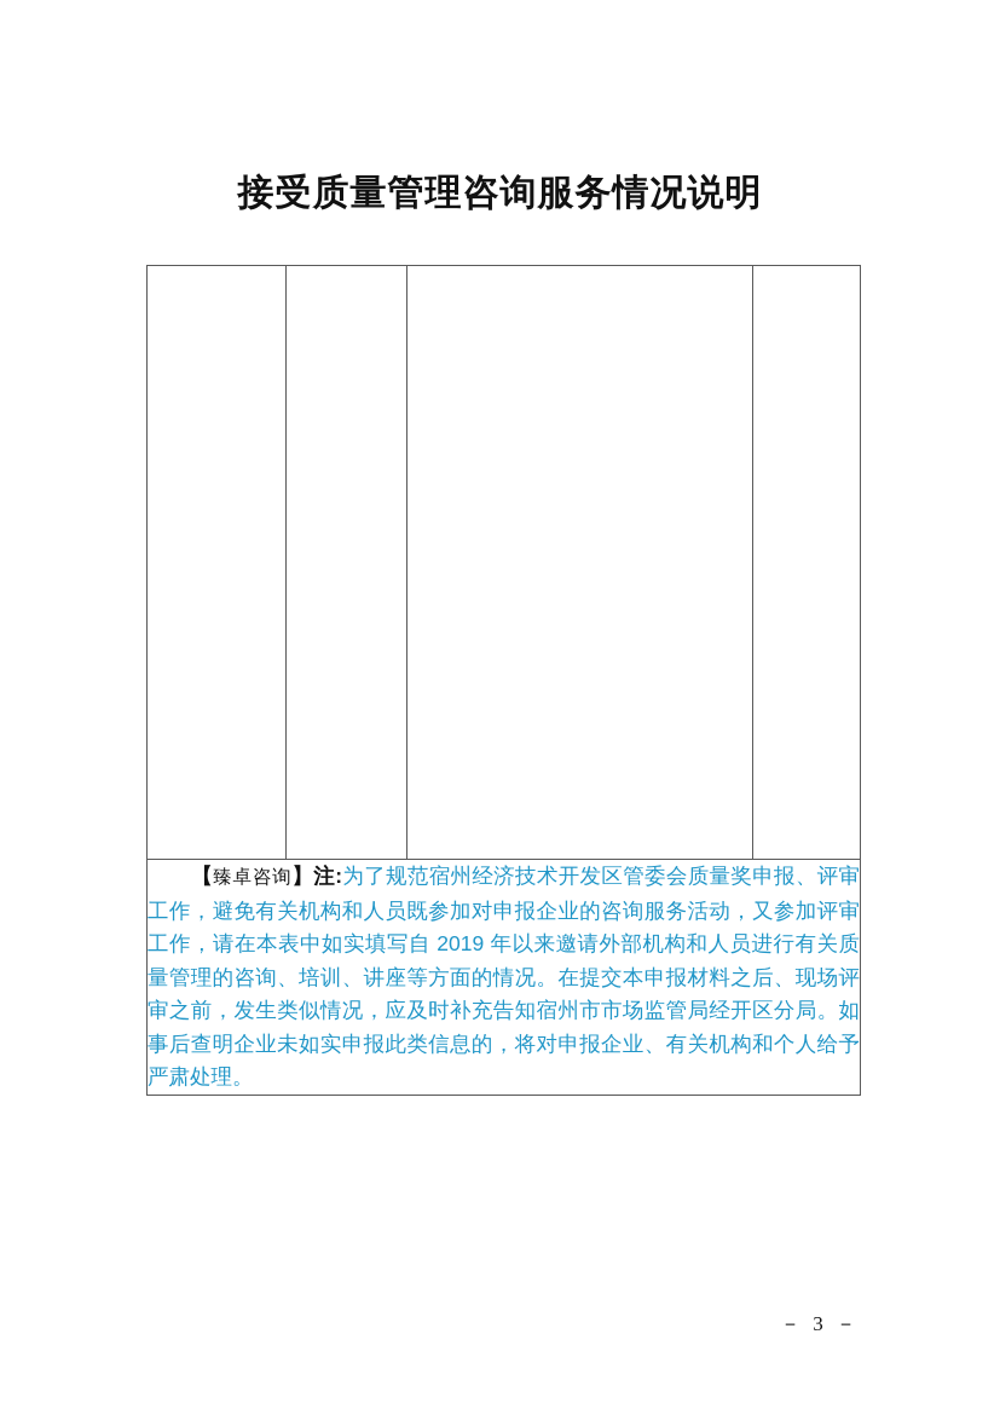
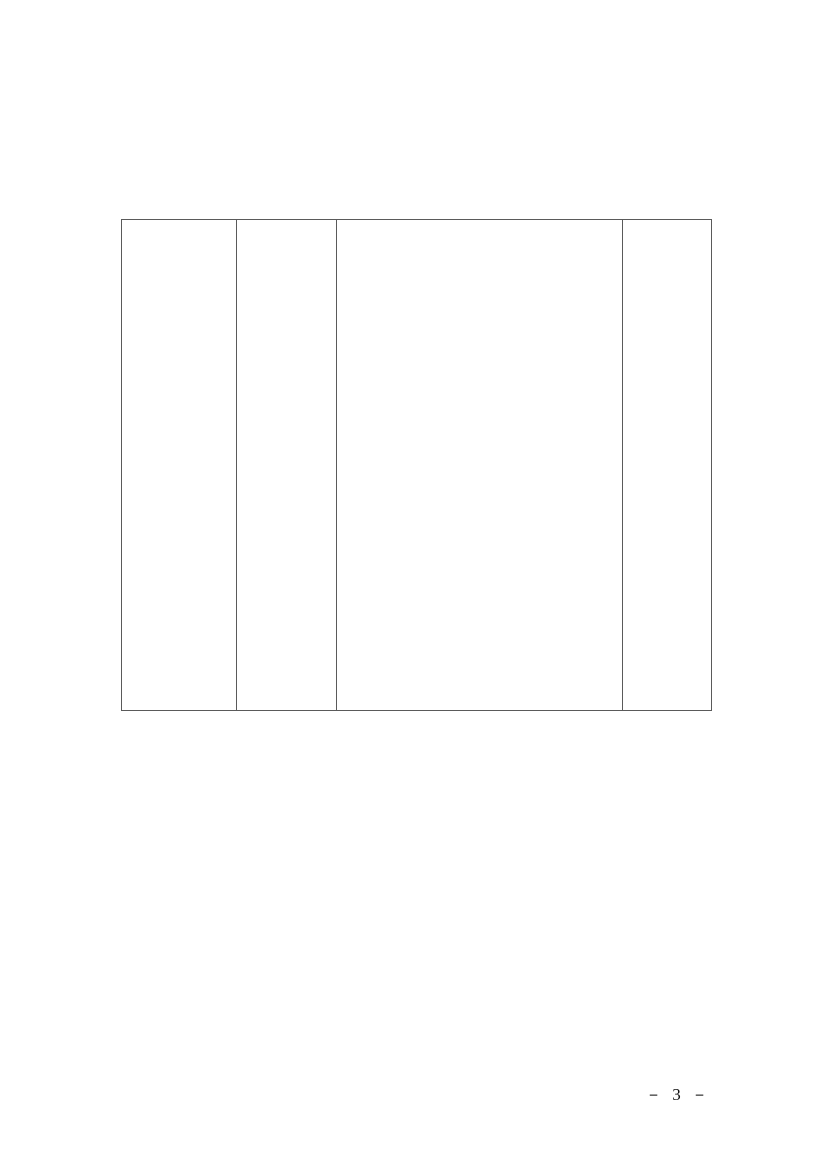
- 接受质量管理咨询服务情况说明
- 【臻卓咨询】注:为了规范宿州经济技术开发区管委会质量奖申报、评审工作，避免有关机构和人员既参加对申报企业的咨询服务活动，又参加评审工作，请在本表中如实填写自 2019 年以来邀请外部机构和人员进行有关质量管理的咨询、培训、讲座等方面的情况。在提交本申报材料之后、现场评审之前，发生类似情况，应及时补充告知宿州市市场监管局经开区分局。如事后查明企业未如实申报此类信息的，将对申报企业、有关机构和个人给予严肃处理。
  － 3 －
